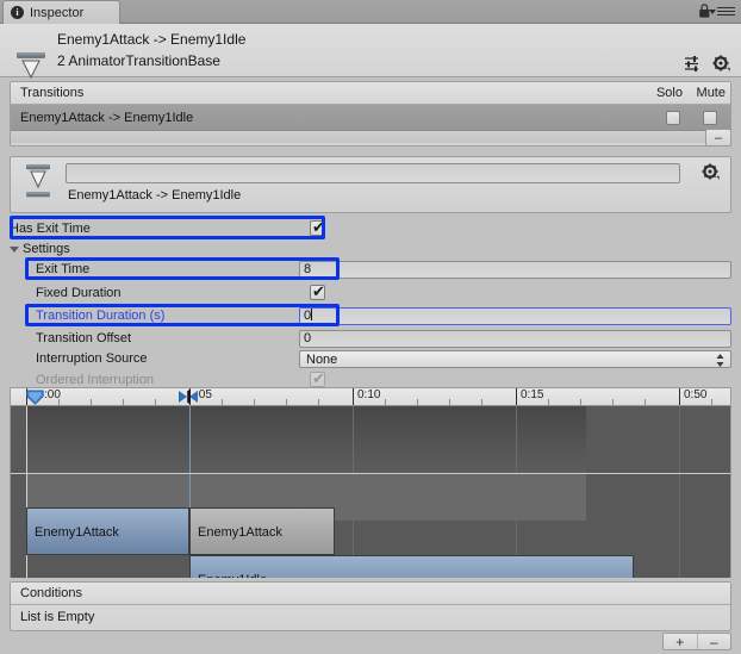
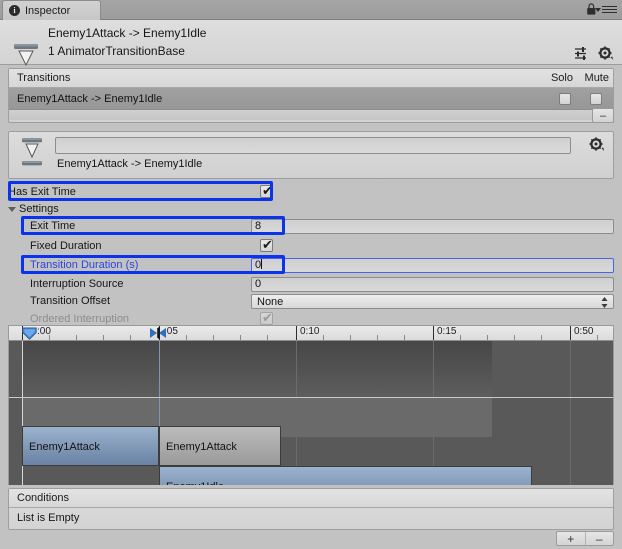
  i
  Inspector
  Enemy1Attack -> Enemy1Idle
- 2 AnimatorTransitionBase
+ 1 AnimatorTransitionBase
  Transitions
  Solo
  Mute
  Enemy1Attack -> Enemy1Idle
  –
  Enemy1Attack -> Enemy1Idle
  Has Exit Time
  ✔
  Settings
  Exit Time
  8
  Fixed Duration
  ✔
  Transition Duration (s)
  0
- Transition Offset
+ Interruption Source
  0
- Interruption Source
+ Transition Offset
  None
  Ordered Interruption
  ✔
  :00
  0:10
  0:15
  0:50
  Enemy1Attack
  Enemy1Attack
  Conditions
  List is Empty
  +
  –
